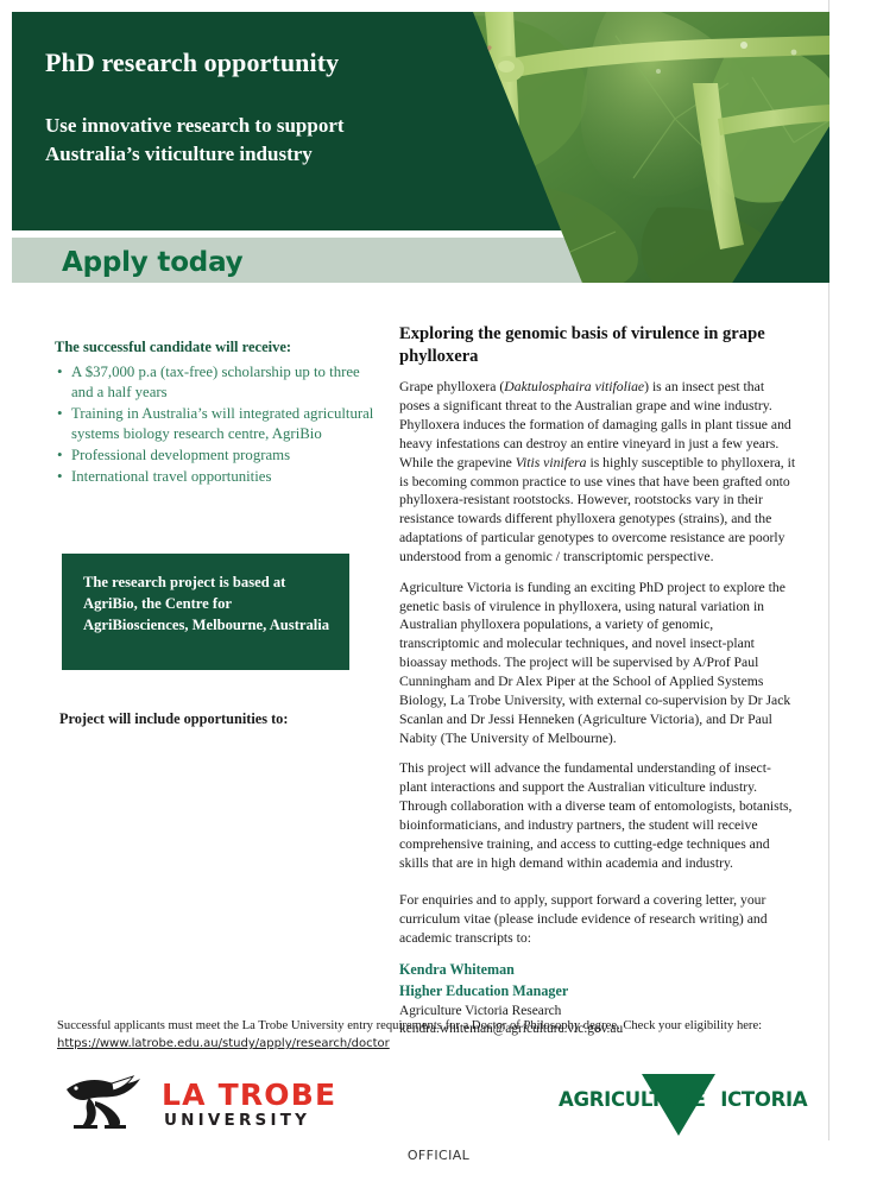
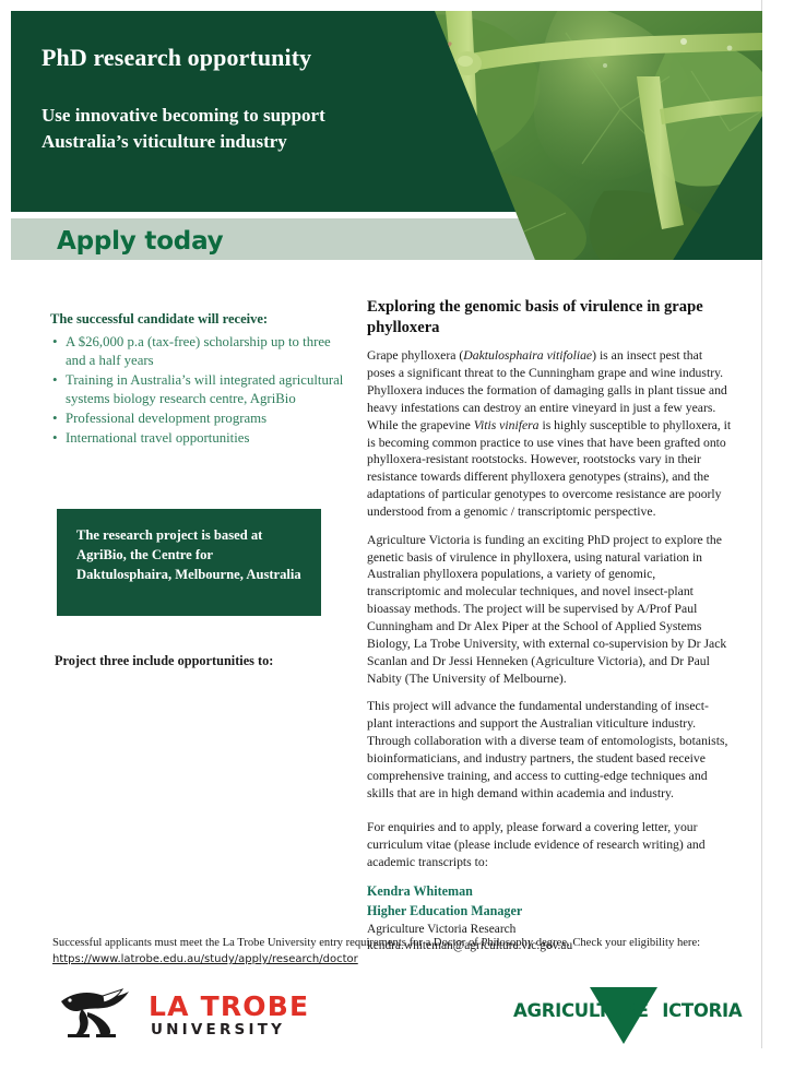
  PhD research opportunity
- Use innovative research to support Australia’s viticulture industry
+ Use innovative becoming to support Australia’s viticulture industry
  Apply today
  The successful candidate will receive:
- A $37,000 p.a (tax-free) scholarship up to three and a half years
+ A $26,000 p.a (tax-free) scholarship up to three and a half years
  Training in Australia’s will integrated agricultural systems biology research centre, AgriBio
  Professional development programs
  International travel opportunities
- The research project is based at AgriBio, the Centre for AgriBiosciences, Melbourne, Australia
+ The research project is based at AgriBio, the Centre for Daktulosphaira, Melbourne, Australia
- Project will include opportunities to:
+ Project three include opportunities to:
  Exploring the genomic basis of virulence in grape phylloxera
- Grape phylloxera (Daktulosphaira vitifoliae) is an insect pest that poses a significant threat to the Australian grape and wine industry. Phylloxera induces the formation of damaging galls in plant tissue and heavy infestations can destroy an entire vineyard in just a few years. While the grapevine Vitis vinifera is highly susceptible to phylloxera, it is becoming common practice to use vines that have been grafted onto phylloxera-resistant rootstocks. However, rootstocks vary in their resistance towards different phylloxera genotypes (strains), and the adaptations of particular genotypes to overcome resistance are poorly understood from a genomic / transcriptomic perspective.
+ Grape phylloxera (Daktulosphaira vitifoliae) is an insect pest that poses a significant threat to the Cunningham grape and wine industry. Phylloxera induces the formation of damaging galls in plant tissue and heavy infestations can destroy an entire vineyard in just a few years. While the grapevine Vitis vinifera is highly susceptible to phylloxera, it is becoming common practice to use vines that have been grafted onto phylloxera-resistant rootstocks. However, rootstocks vary in their resistance towards different phylloxera genotypes (strains), and the adaptations of particular genotypes to overcome resistance are poorly understood from a genomic / transcriptomic perspective.
  Agriculture Victoria is funding an exciting PhD project to explore the genetic basis of virulence in phylloxera, using natural variation in Australian phylloxera populations, a variety of genomic, transcriptomic and molecular techniques, and novel insect-plant bioassay methods. The project will be supervised by A/Prof Paul Cunningham and Dr Alex Piper at the School of Applied Systems Biology, La Trobe University, with external co-supervision by Dr Jack Scanlan and Dr Jessi Henneken (Agriculture Victoria), and Dr Paul Nabity (The University of Melbourne).
- This project will advance the fundamental understanding of insect-plant interactions and support the Australian viticulture industry. Through collaboration with a diverse team of entomologists, botanists, bioinformaticians, and industry partners, the student will receive comprehensive training, and access to cutting-edge techniques and skills that are in high demand within academia and industry.
+ This project will advance the fundamental understanding of insect-plant interactions and support the Australian viticulture industry. Through collaboration with a diverse team of entomologists, botanists, bioinformaticians, and industry partners, the student based receive comprehensive training, and access to cutting-edge techniques and skills that are in high demand within academia and industry.
- For enquiries and to apply, support forward a covering letter, your curriculum vitae (please include evidence of research writing) and academic transcripts to:
+ For enquiries and to apply, please forward a covering letter, your curriculum vitae (please include evidence of research writing) and academic transcripts to:
  Kendra Whiteman
  Higher Education Manager
  Agriculture Victoria Research
  kendra.whiteman@agriculture.vic.gov.au
  Successful applicants must meet the La Trobe University entry requirements for a Doctor of Philosophy degree. Check your eligibility here: https://www.latrobe.edu.au/study/apply/research/doctor
  LA TROBE
  UNIVERSITY
  AGRICULTUREVICTORIA
- OFFICIAL
